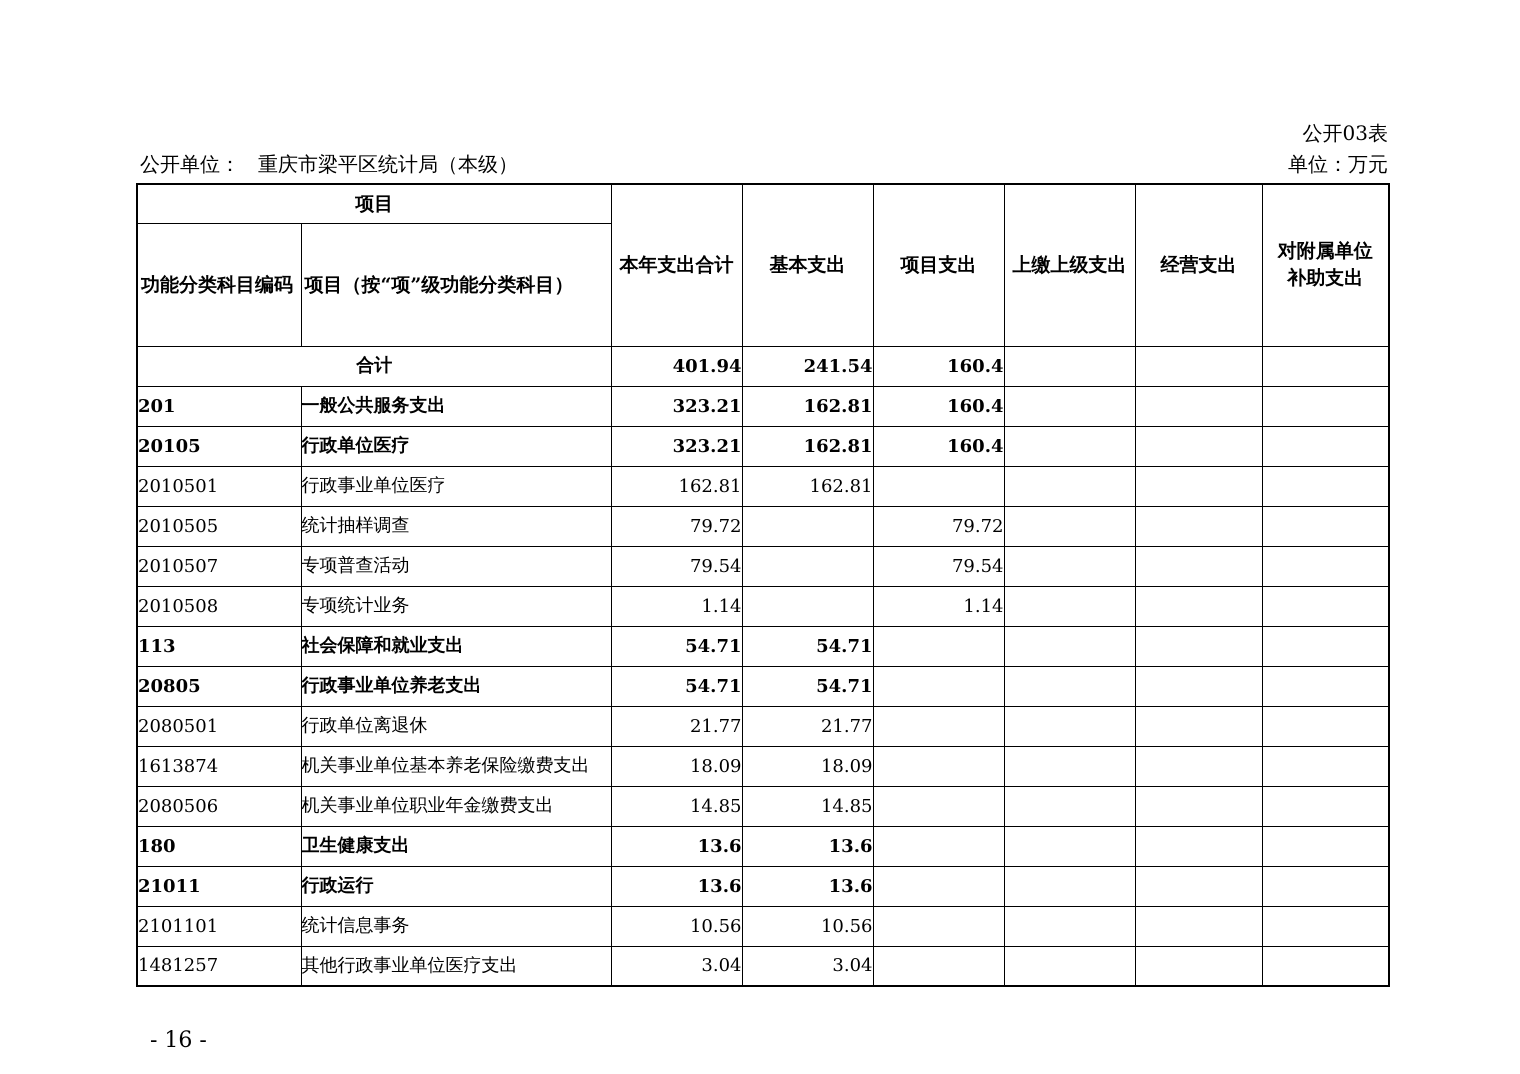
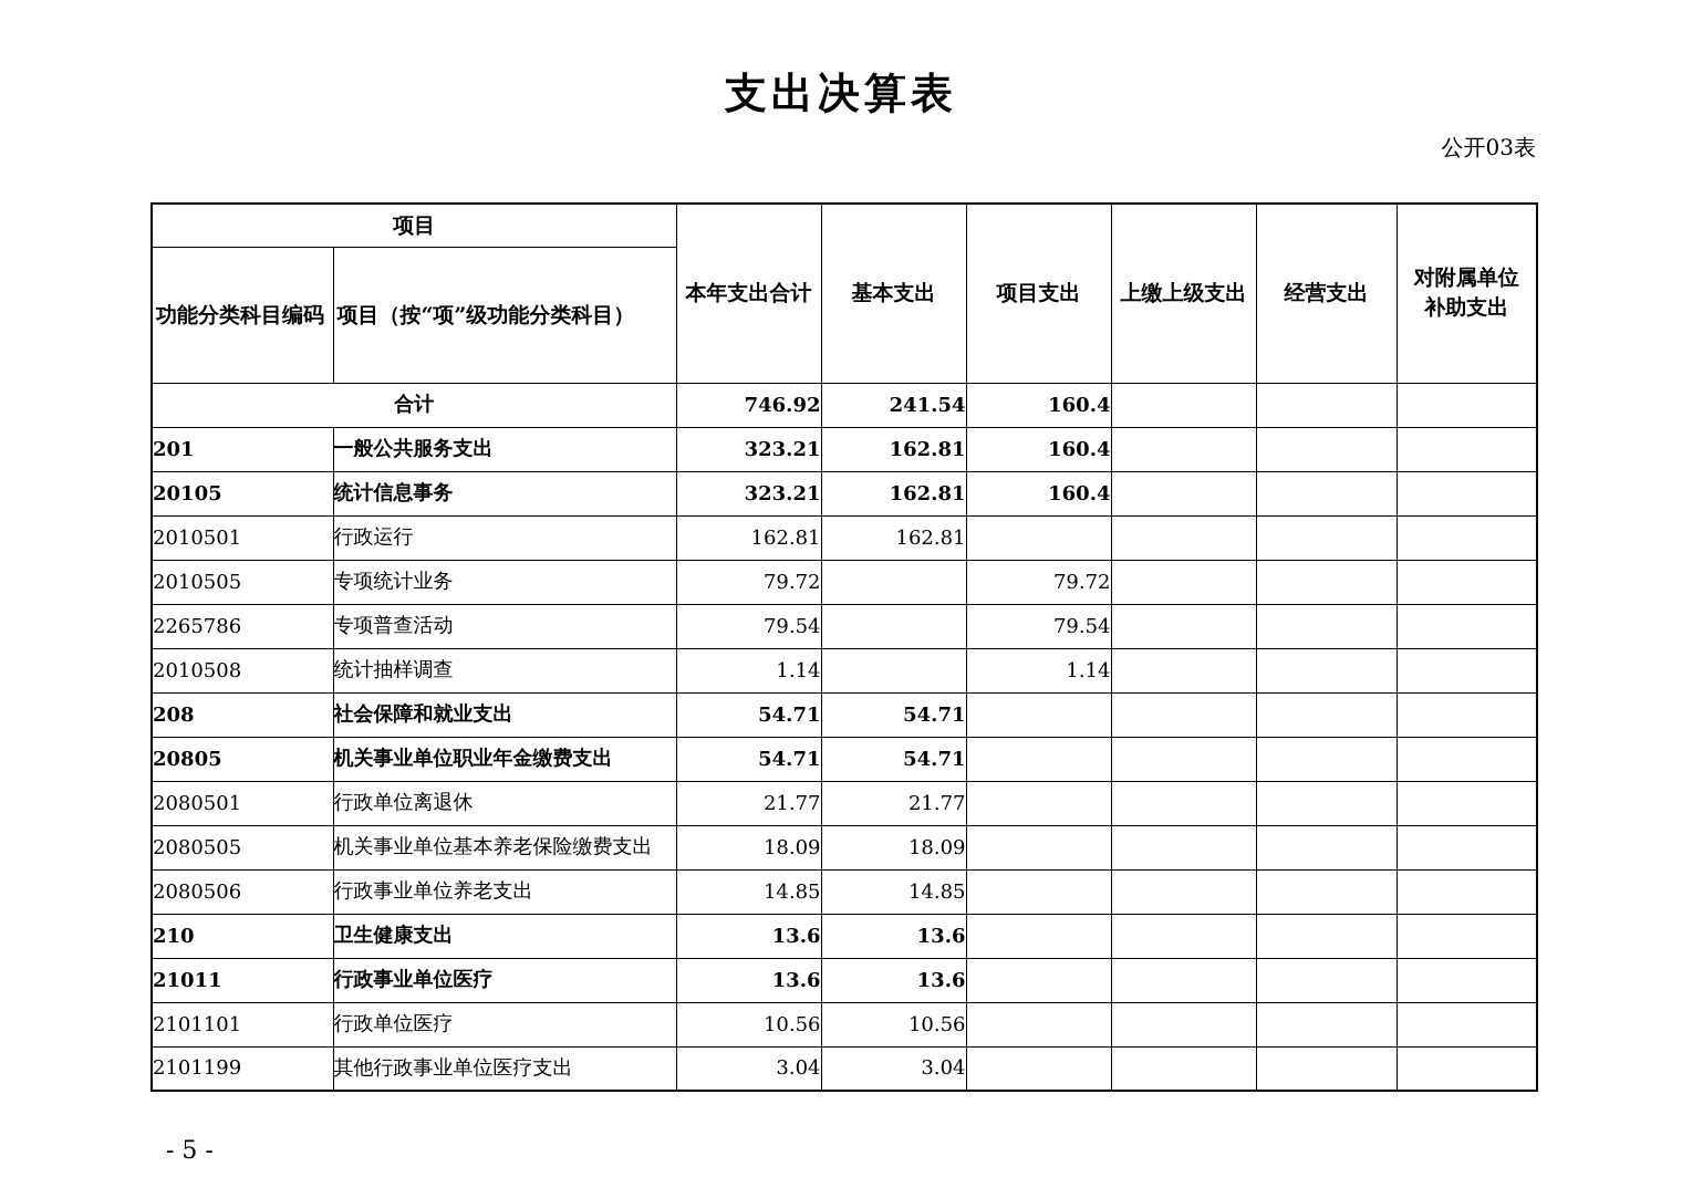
+ 支出决算表
  公开03表
- 公开单位： 重庆市梁平区统计局（本级）
- 单位：万元
  项目	本年支出合计	基本支出	项目支出	上缴上级支出	经营支出	对附属单位补助支出
  功能分类科目编码	项目（按“项”级功能分类科目）
- 合计	401.94	241.54	160.4
+ 合计	746.92	241.54	160.4
  201	一般公共服务支出	323.21	162.81	160.4
- 20105	行政单位医疗	323.21	162.81	160.4
+ 20105	统计信息事务	323.21	162.81	160.4
- 2010501	行政事业单位医疗	162.81	162.81
+ 2010501	行政运行	162.81	162.81
- 2010505	统计抽样调查	79.72		79.72
+ 2010505	专项统计业务	79.72		79.72
- 2010507	专项普查活动	79.54		79.54
+ 2265786	专项普查活动	79.54		79.54
- 2010508	专项统计业务	1.14		1.14
+ 2010508	统计抽样调查	1.14		1.14
- 113	社会保障和就业支出	54.71	54.71
+ 208	社会保障和就业支出	54.71	54.71
- 20805	行政事业单位养老支出	54.71	54.71
+ 20805	机关事业单位职业年金缴费支出	54.71	54.71
  2080501	行政单位离退休	21.77	21.77
- 1613874	机关事业单位基本养老保险缴费支出	18.09	18.09
+ 2080505	机关事业单位基本养老保险缴费支出	18.09	18.09
- 2080506	机关事业单位职业年金缴费支出	14.85	14.85
+ 2080506	行政事业单位养老支出	14.85	14.85
- 180	卫生健康支出	13.6	13.6
+ 210	卫生健康支出	13.6	13.6
- 21011	行政运行	13.6	13.6
+ 21011	行政事业单位医疗	13.6	13.6
- 2101101	统计信息事务	10.56	10.56
+ 2101101	行政单位医疗	10.56	10.56
- 1481257	其他行政事业单位医疗支出	3.04	3.04
+ 2101199	其他行政事业单位医疗支出	3.04	3.04
- - 16 -
+ - 5 -
